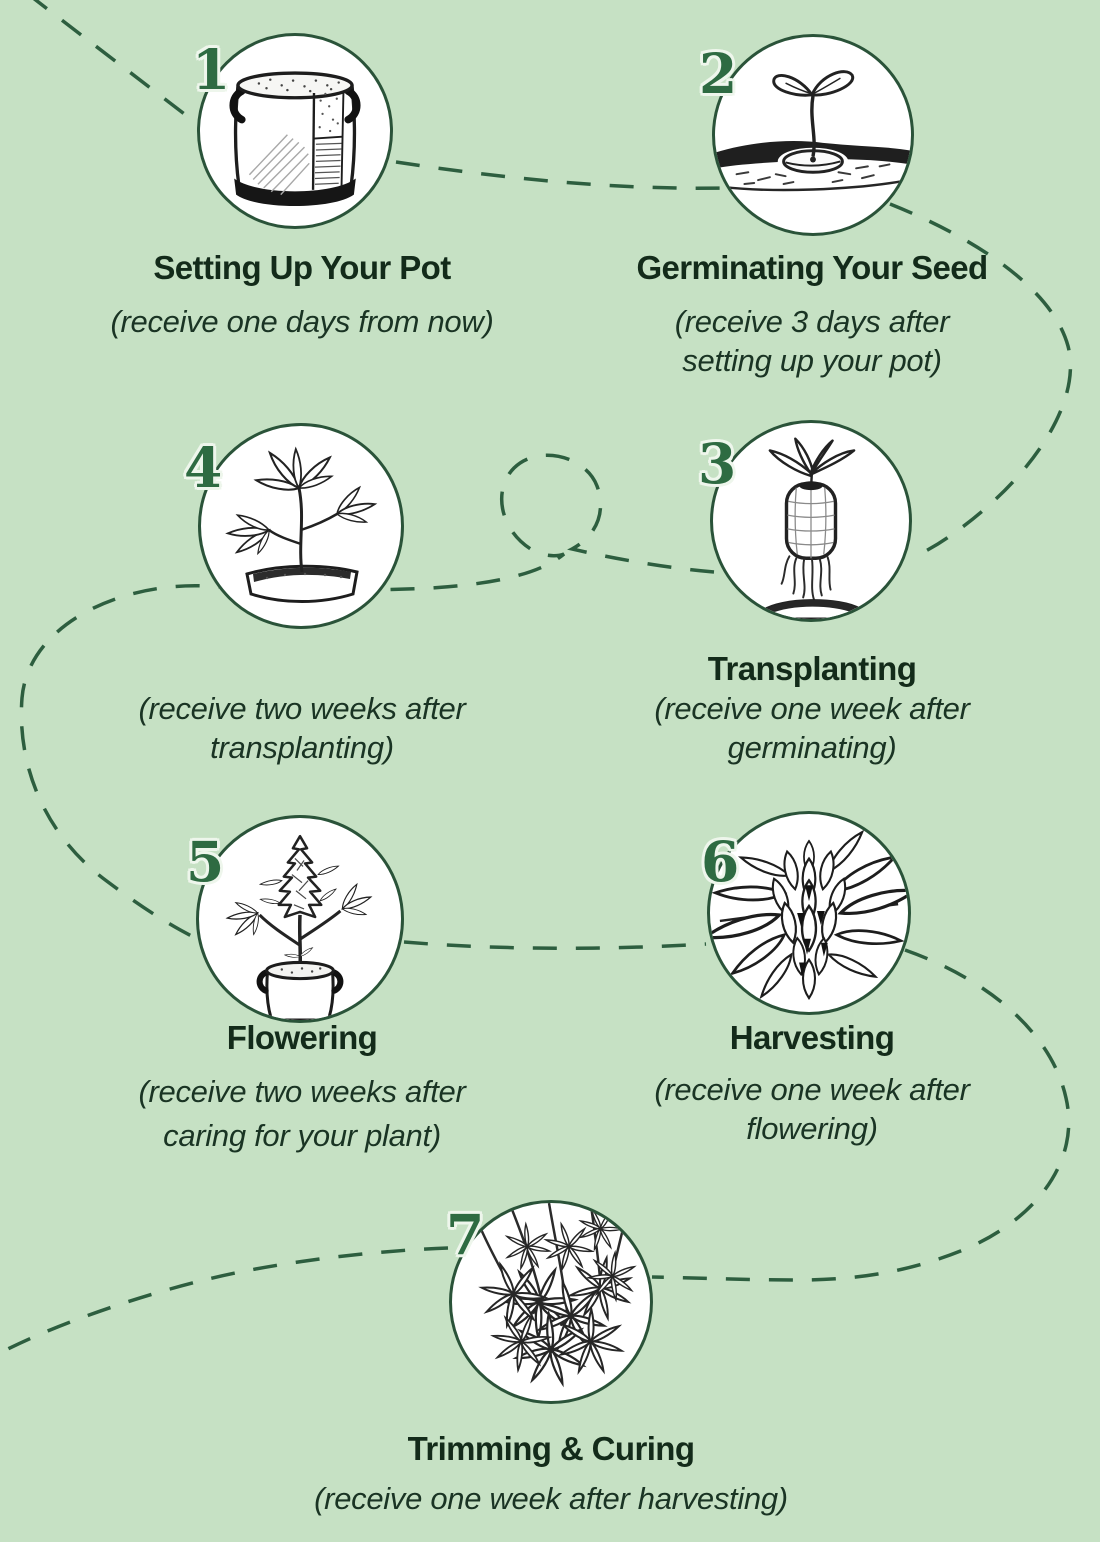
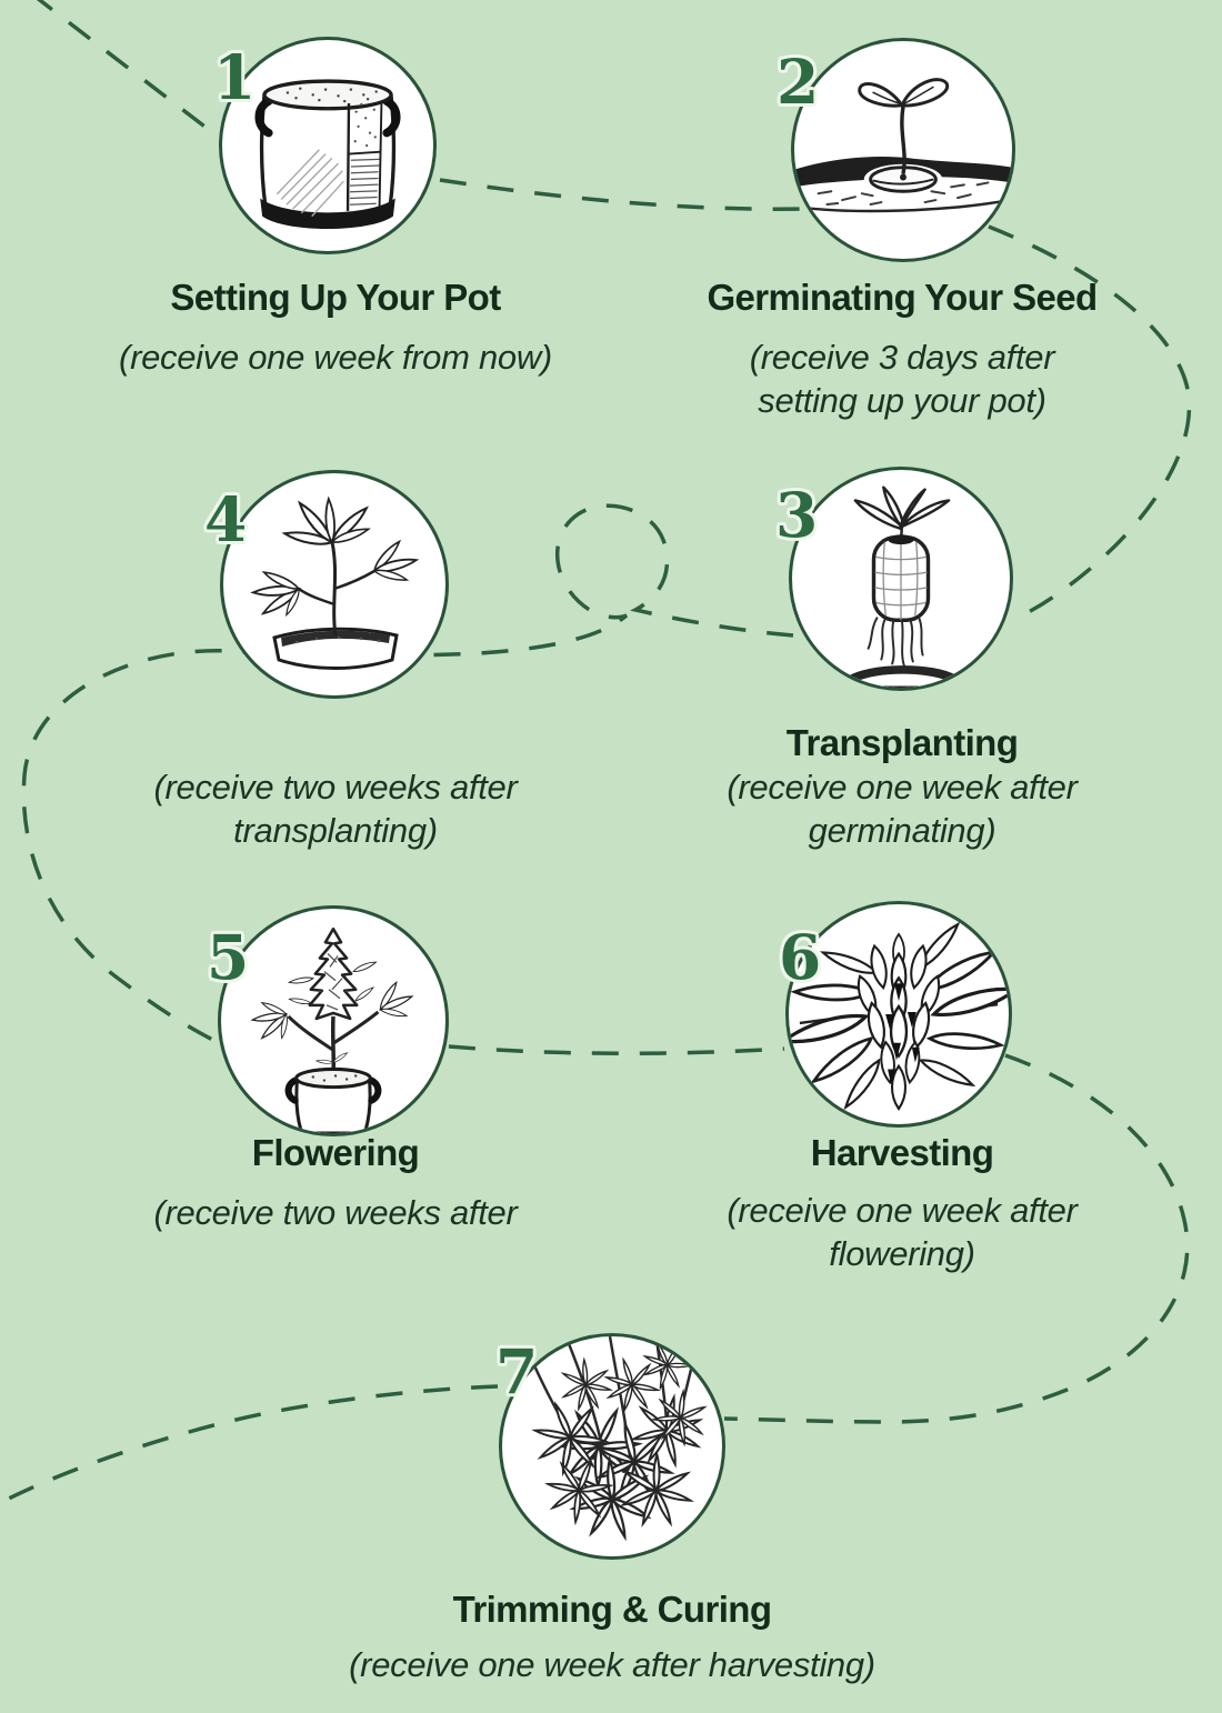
  1
  Setting Up Your Pot
- (receive one days from now)
+ (receive one week from now)
  2
  Germinating Your Seed
  (receive 3 days after
  setting up your pot)
  3
  Transplanting
  (receive one week after
  germinating)
  4
  (receive two weeks after
  transplanting)
  5
  Flowering
  (receive two weeks after
- caring for your plant)
  6
  Harvesting
  (receive one week after
  flowering)
  7
  Trimming & Curing
  (receive one week after harvesting)
